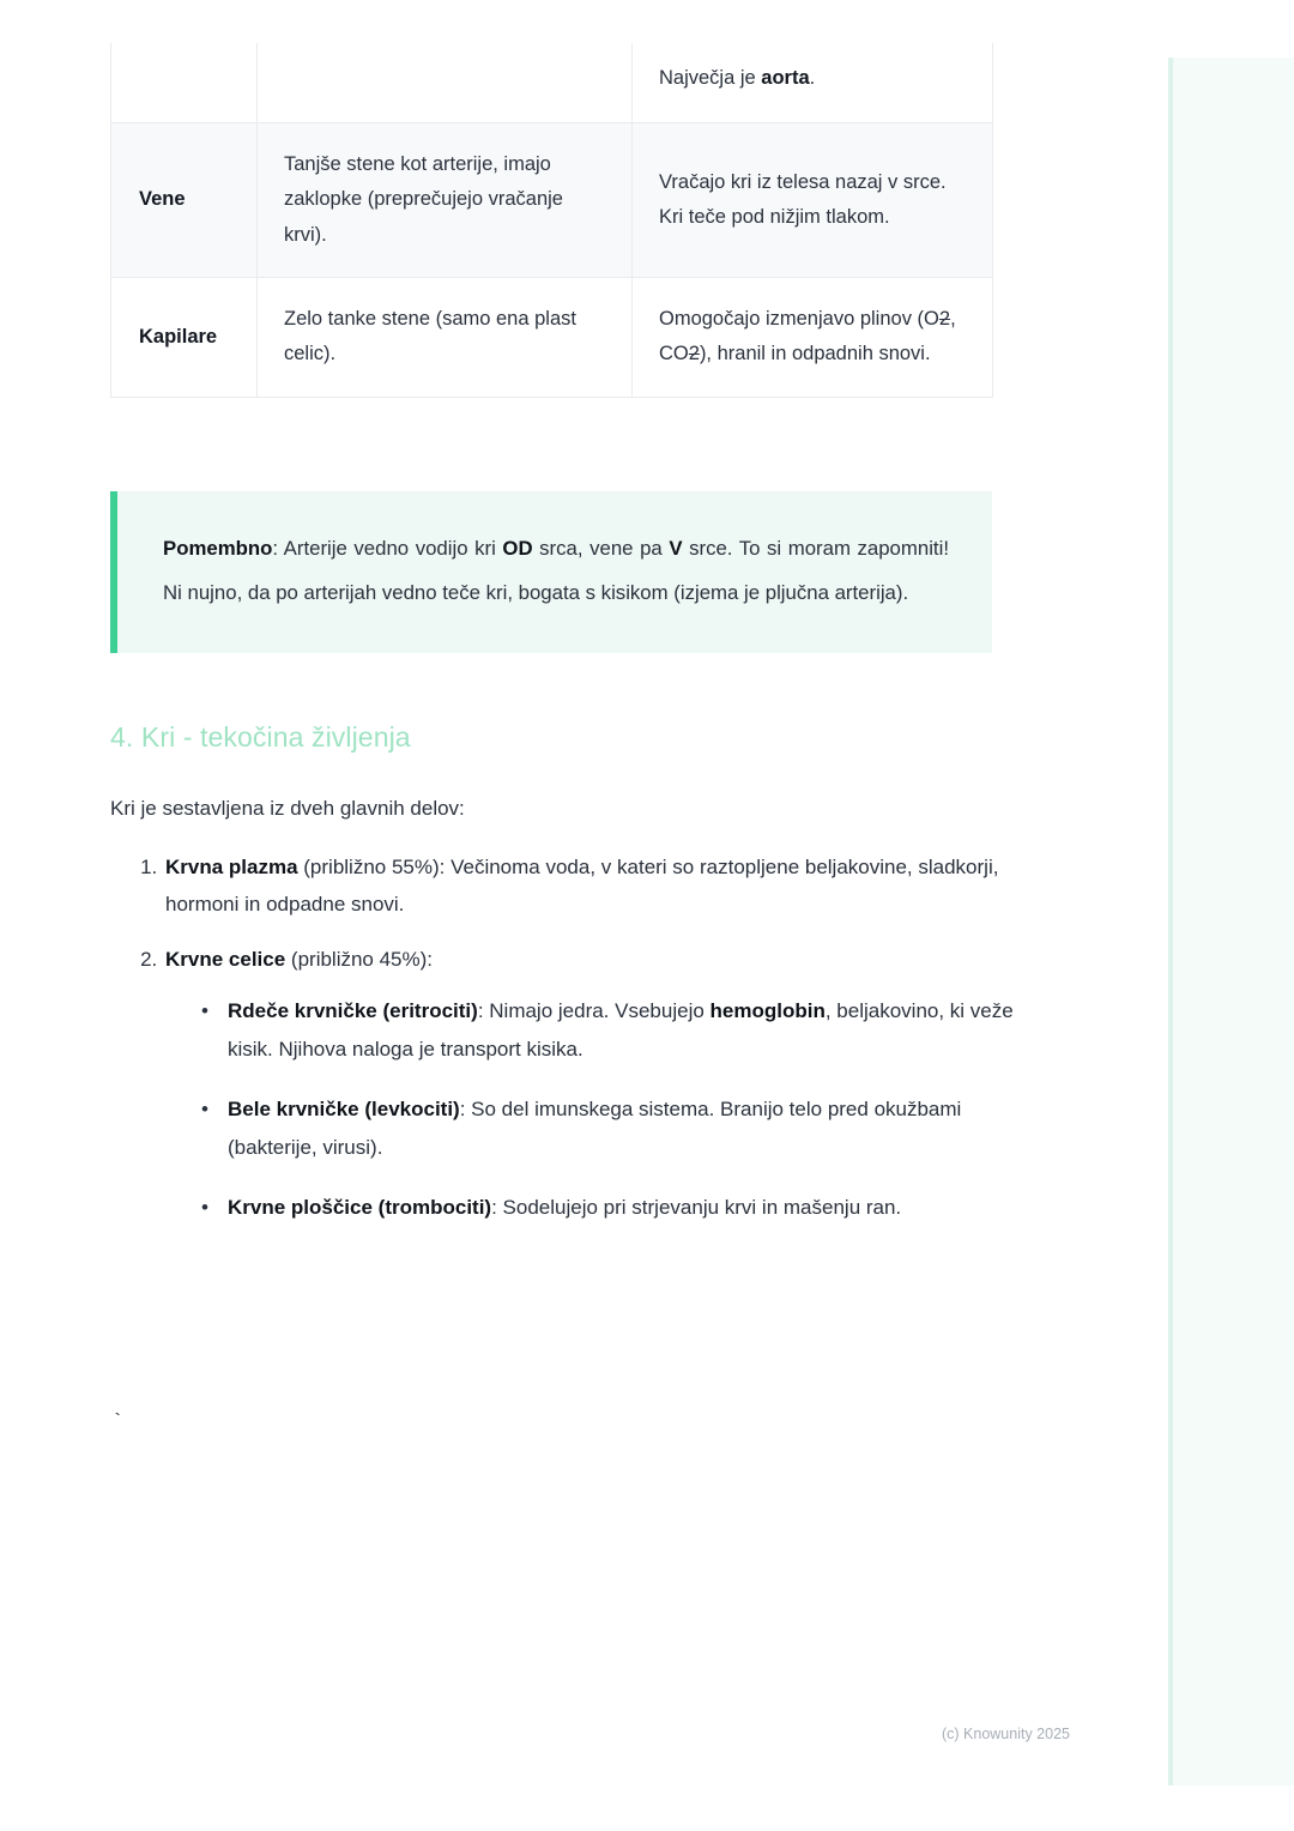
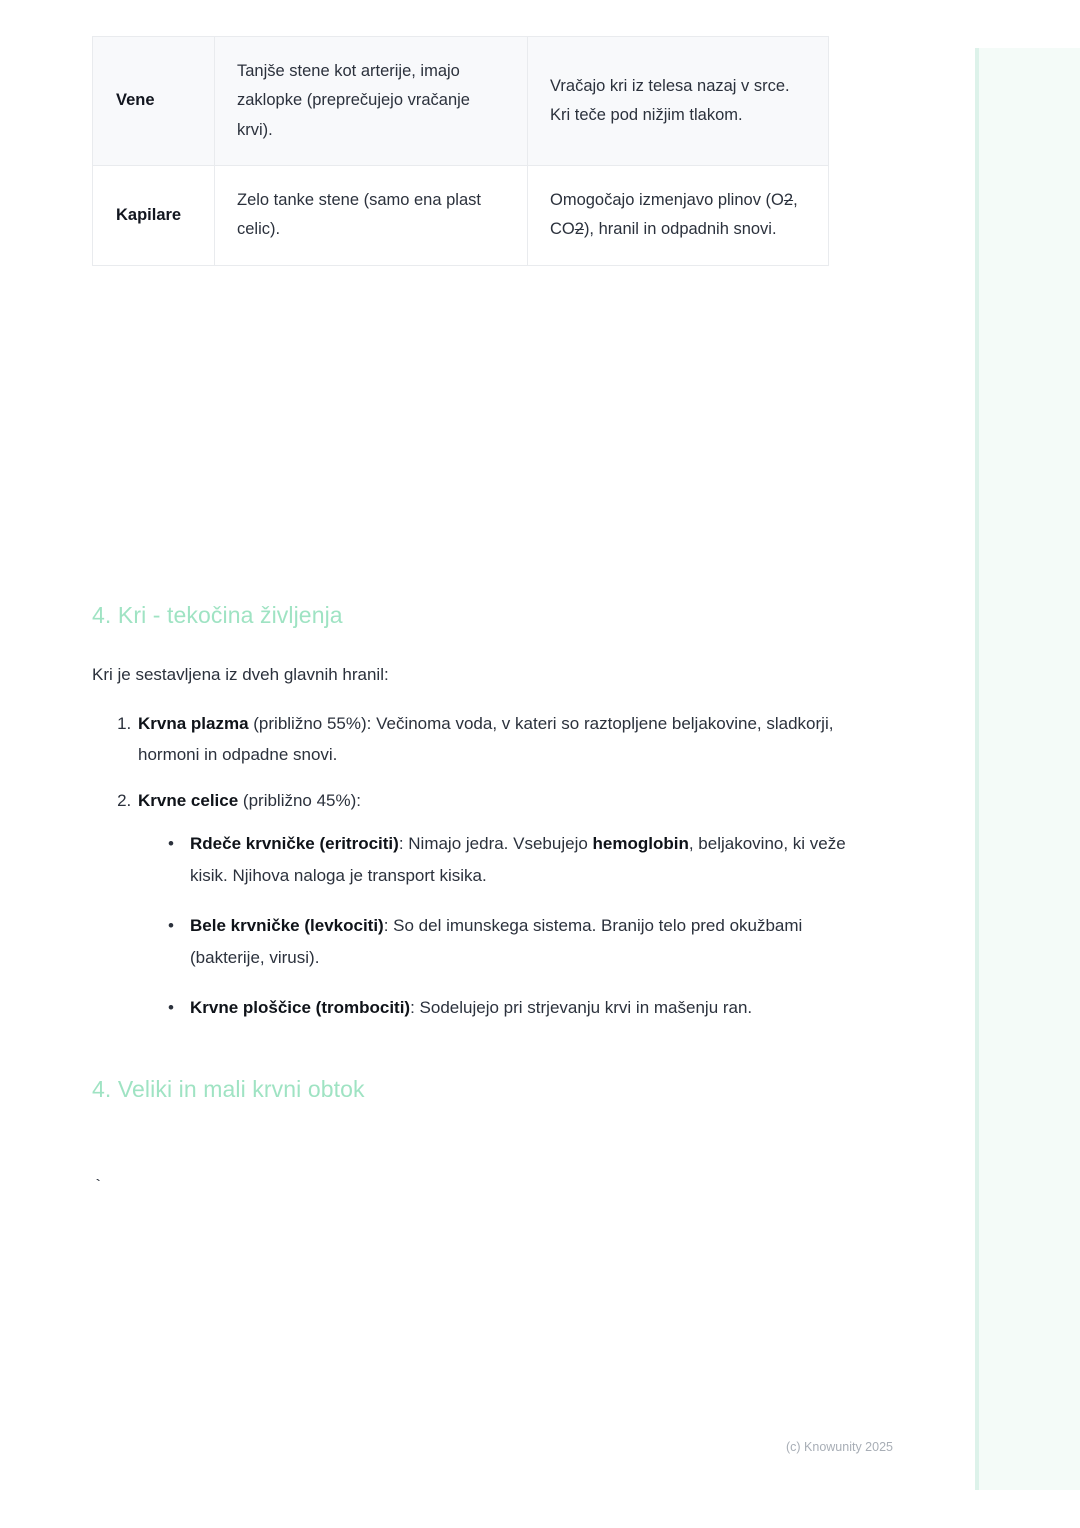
- 		Največja je aorta.
  Vene	Tanjše stene kot arterije, imajo zaklopke (preprečujejo vračanje krvi).	Vračajo kri iz telesa nazaj v srce. Kri teče pod nižjim tlakom.
  Kapilare	Zelo tanke stene (samo ena plast celic).	Omogočajo izmenjavo plinov (O2, CO2), hranil in odpadnih snovi.
- Pomembno: Arterije vedno vodijo kri OD srca, vene pa V srce. To si moram zapomniti! Ni nujno, da po arterijah vedno teče kri, bogata s kisikom (izjema je pljučna arterija).
  4. Kri - tekočina življenja
- Kri je sestavljena iz dveh glavnih delov:
+ Kri je sestavljena iz dveh glavnih hranil:
  Krvna plazma (približno 55%): Večinoma voda, v kateri so raztopljene beljakovine, sladkorji, hormoni in odpadne snovi.
  Krvne celice (približno 45%):
  •
  Rdeče krvničke (eritrociti): Nimajo jedra. Vsebujejo hemoglobin, beljakovino, ki veže kisik. Njihova naloga je transport kisika.
  •
  Bele krvničke (levkociti): So del imunskega sistema. Branijo telo pred okužbami (bakterije, virusi).
  •
  Krvne ploščice (trombociti): Sodelujejo pri strjevanju krvi in mašenju ran.
+ 4. Veliki in mali krvni obtok
  `
  (c) Knowunity 2025
